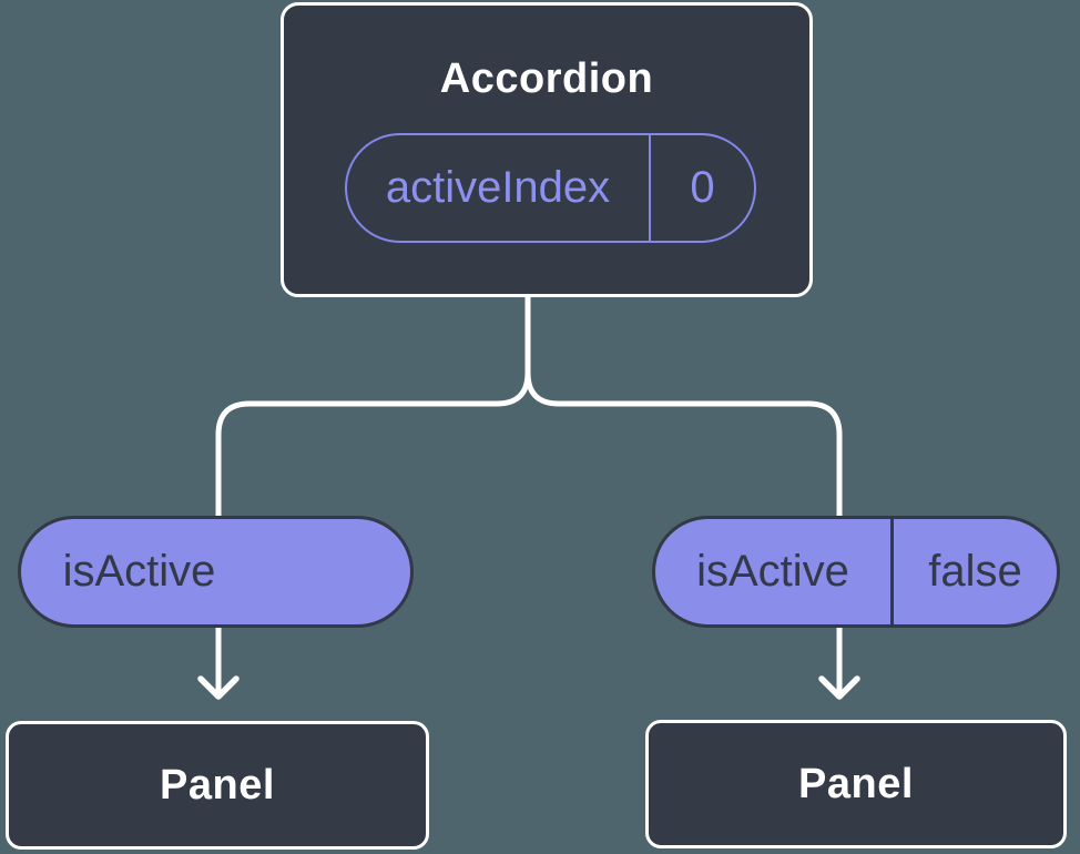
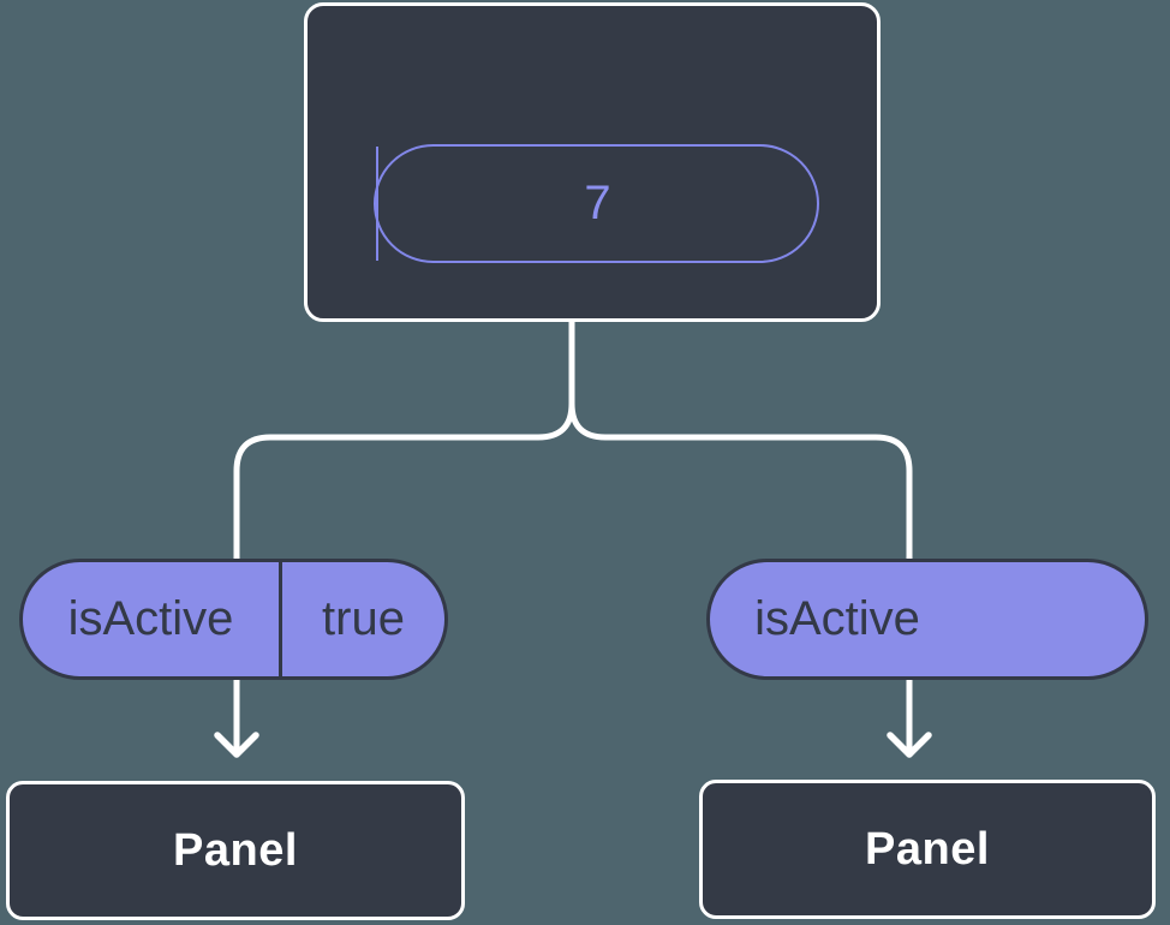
- Accordion
- activeIndex
- 0
+ 7
  isActive
+ true
  isActive
- false
  Panel
  Panel
